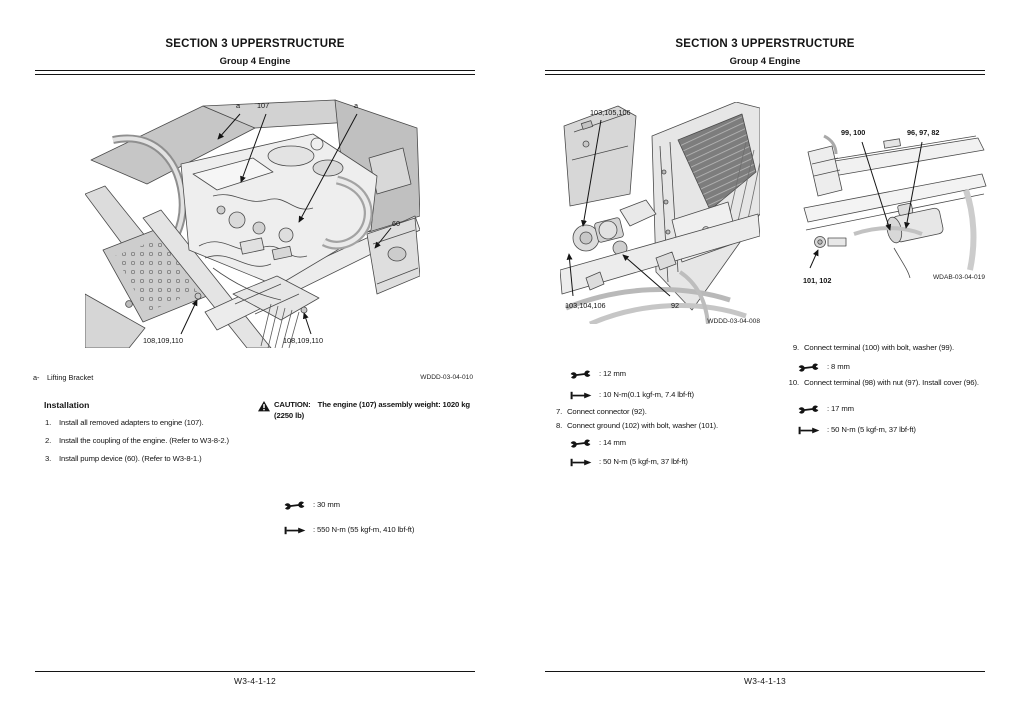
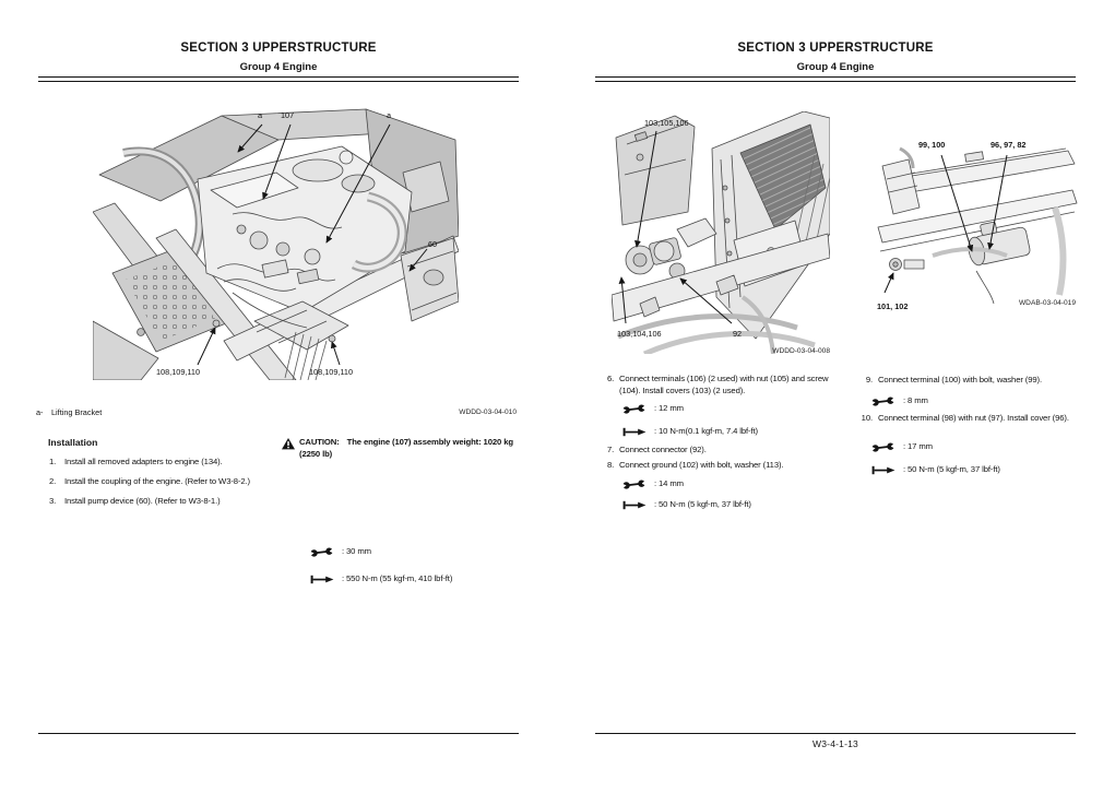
  SECTION 3 UPPERSTRUCTURE
  Group 4 Engine
  a
  107
  a
  60
  108,109,110
  108,109,110
  a- Lifting Bracket
  Installation
  1.
- Install all removed adapters to engine (107).
+ Install all removed adapters to engine (134).
  2.
  Install the coupling of the engine. (Refer to W3-8-2.)
  3.
  Install pump device (60). (Refer to W3-8-1.)
  CAUTION: The engine (107) assembly weight: 1020 kg (2250 lb)
  : 30 mm
  : 550 N-m (55 kgf-m, 410 lbf-ft)
- W3-4-1-12
  SECTION 3 UPPERSTRUCTURE
  Group 4 Engine
  103,105,106
  103,104,106
  92
  99, 100
  96, 97, 82
  101, 102
+ 6.
+ Connect terminals (106) (2 used) with nut (105) and screw (104). Install covers (103) (2 used).
  : 12 mm
  : 10 N-m(0.1 kgf-m, 7.4 lbf-ft)
  7.
  Connect connector (92).
  8.
- Connect ground (102) with bolt, washer (101).
+ Connect ground (102) with bolt, washer (113).
  : 14 mm
  : 50 N-m (5 kgf-m, 37 lbf-ft)
  9.
  Connect terminal (100) with bolt, washer (99).
  : 8 mm
  10.
  Connect terminal (98) with nut (97). Install cover (96).
  : 17 mm
  : 50 N-m (5 kgf-m, 37 lbf-ft)
  W3-4-1-13
